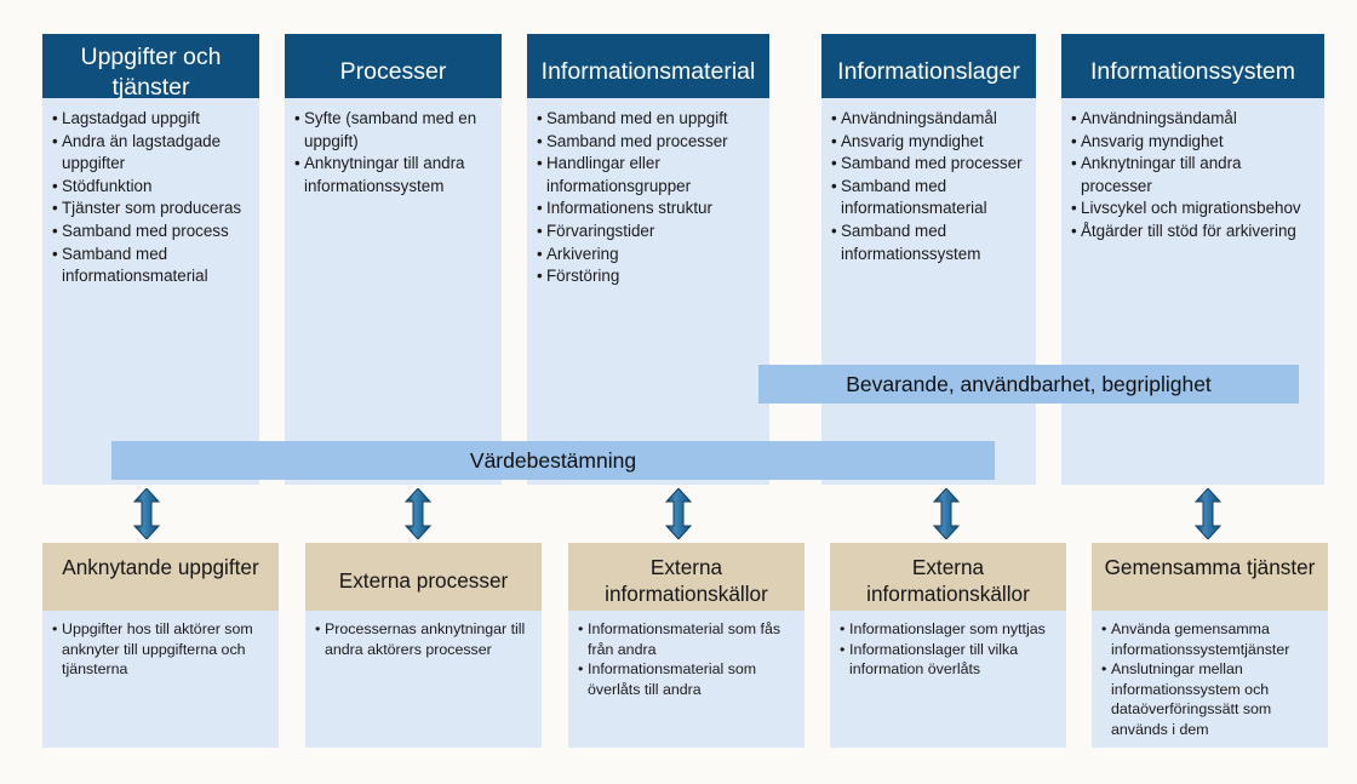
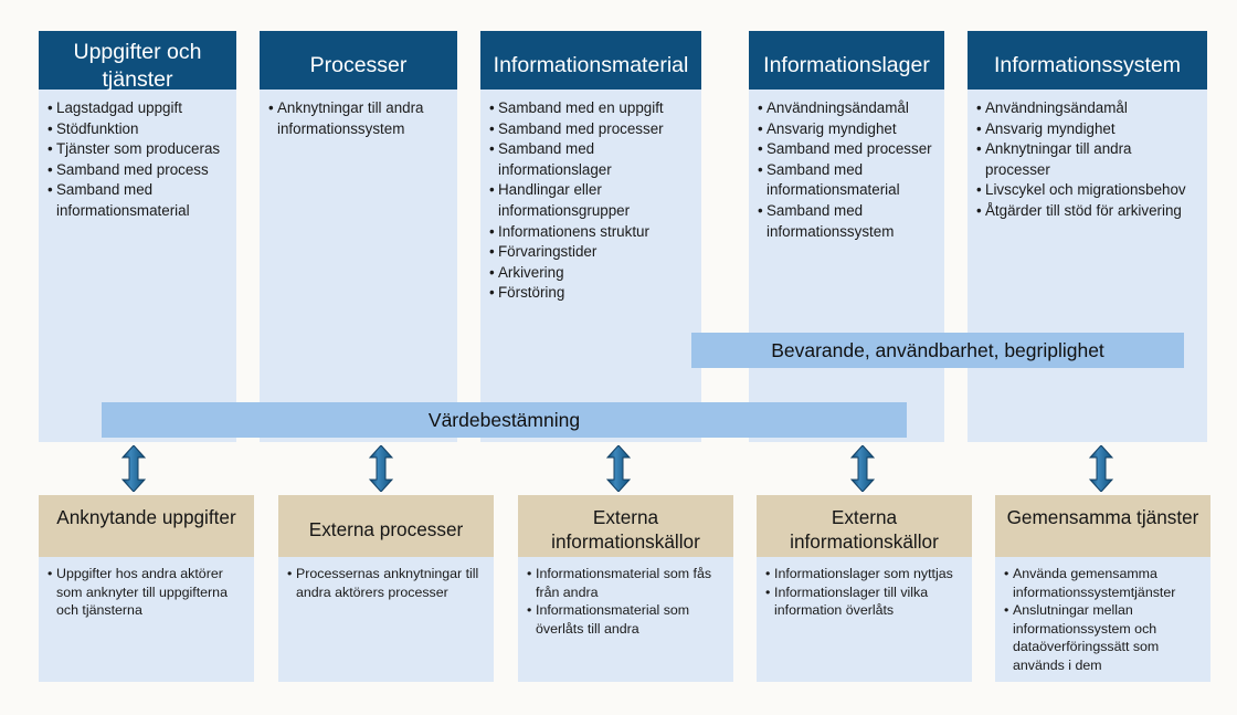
  Uppgifter och tjänster
  Lagstadgad uppgift
- Andra än lagstadgade uppgifter
  Stödfunktion
  Tjänster som produceras
  Samband med process
  Samband med informationsmaterial
  Processer
- Syfte (samband med en uppgift)
  Anknytningar till andra informationssystem
  Informationsmaterial
  Samband med en uppgift
  Samband med processer
+ Samband med informationslager
  Handlingar eller informationsgrupper
  Informationens struktur
  Förvaringstider
  Arkivering
  Förstöring
  Informationslager
  Användningsändamål
  Ansvarig myndighet
  Samband med processer
  Samband med informationsmaterial
  Samband med informationssystem
  Informationssystem
  Användningsändamål
  Ansvarig myndighet
  Anknytningar till andra processer
  Livscykel och migrationsbehov
  Åtgärder till stöd för arkivering
  Bevarande, användbarhet, begriplighet
  Värdebestämning
  Anknytande uppgifter
- Uppgifter hos till aktörer som anknyter till uppgifterna och tjänsterna
+ Uppgifter hos andra aktörer som anknyter till uppgifterna och tjänsterna
  Externa processer
  Processernas anknytningar till andra aktörers processer
  Externa informationskällor
  Informationsmaterial som fås från andra
  Informationsmaterial som överlåts till andra
  Externa informationskällor
  Informationslager som nyttjas
  Informationslager till vilka information överlåts
  Gemensamma tjänster
  Använda gemensamma informationssystemtjänster
  Anslutningar mellan informationssystem och dataöverföringssätt som används i dem
